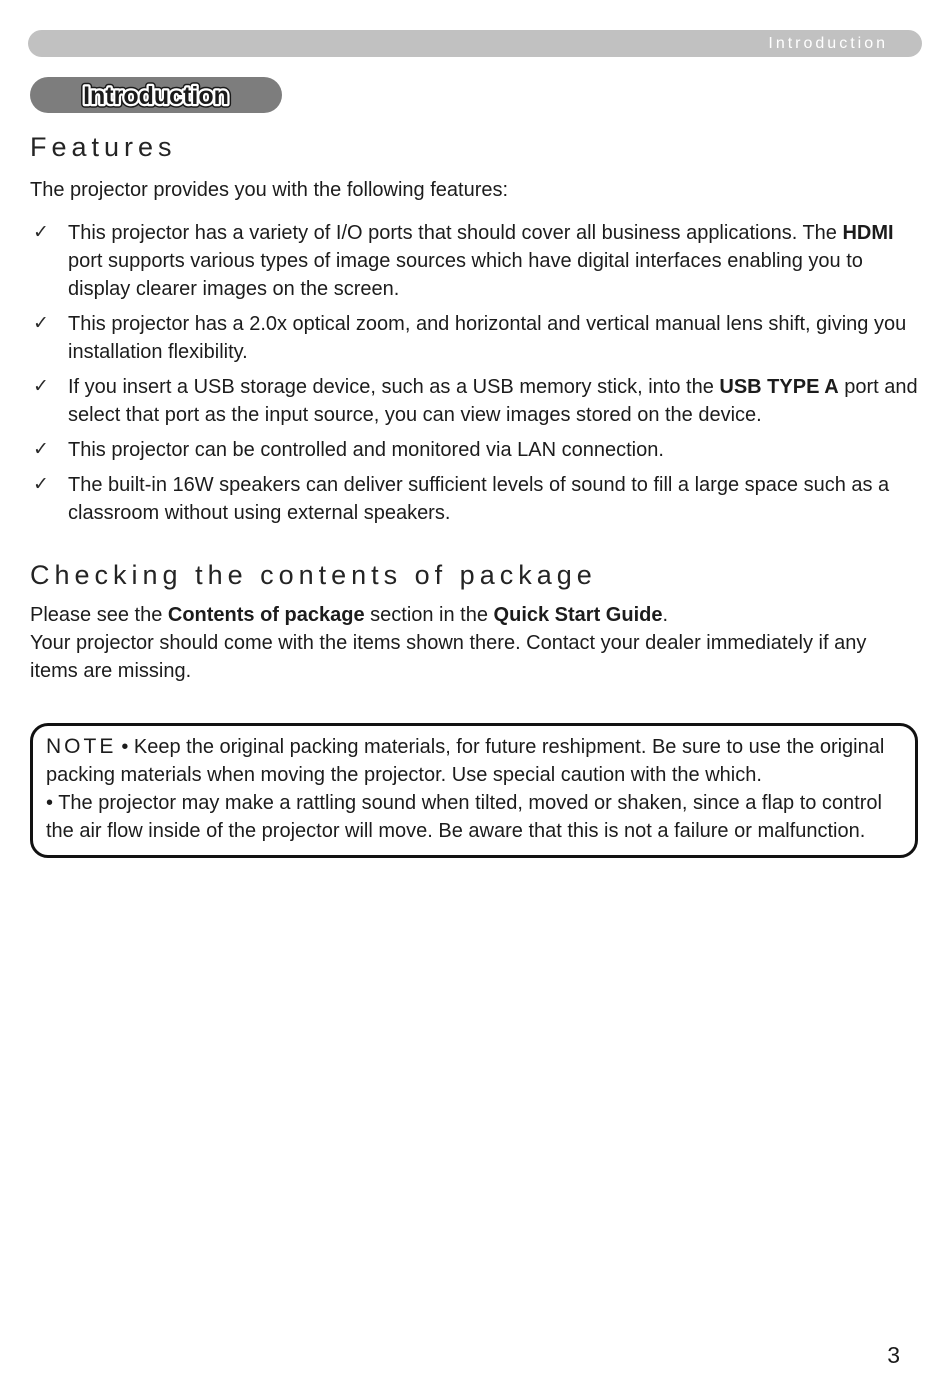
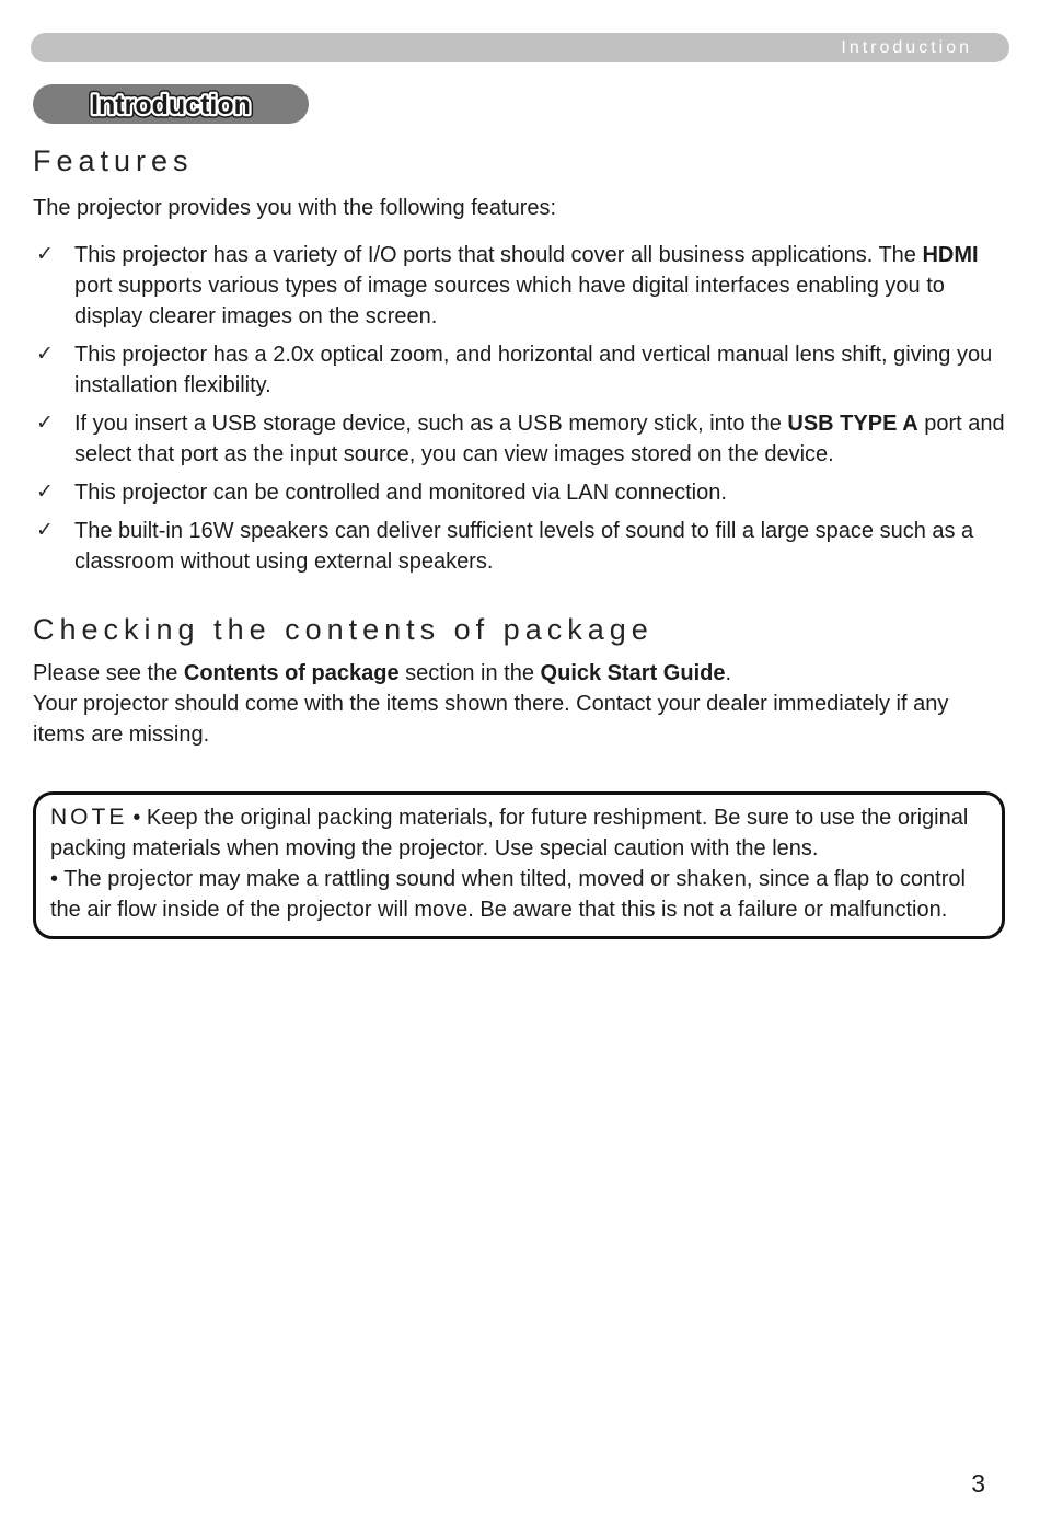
  Introduction
  Introduction
  Features
  The projector provides you with the following features:
  ✓
  This projector has a variety of I/O ports that should cover all business applications. The HDMI port supports various types of image sources which have digital interfaces enabling you to display clearer images on the screen.
  ✓
  This projector has a 2.0x optical zoom, and horizontal and vertical manual lens shift, giving you installation flexibility.
  ✓
  If you insert a USB storage device, such as a USB memory stick, into the USB TYPE A port and select that port as the input source, you can view images stored on the device.
  ✓
  This projector can be controlled and monitored via LAN connection.
  ✓
  The built-in 16W speakers can deliver sufficient levels of sound to fill a large space such as a classroom without using external speakers.
  Checking the contents of package
  Please see the Contents of package section in the Quick Start Guide.
  Your projector should come with the items shown there. Contact your dealer immediately if any items are missing.
- NOTE • Keep the original packing materials, for future reshipment. Be sure to use the original packing materials when moving the projector. Use special caution with the which.
+ NOTE • Keep the original packing materials, for future reshipment. Be sure to use the original packing materials when moving the projector. Use special caution with the lens.
  • The projector may make a rattling sound when tilted, moved or shaken, since a flap to control the air flow inside of the projector will move. Be aware that this is not a failure or malfunction.
  3
